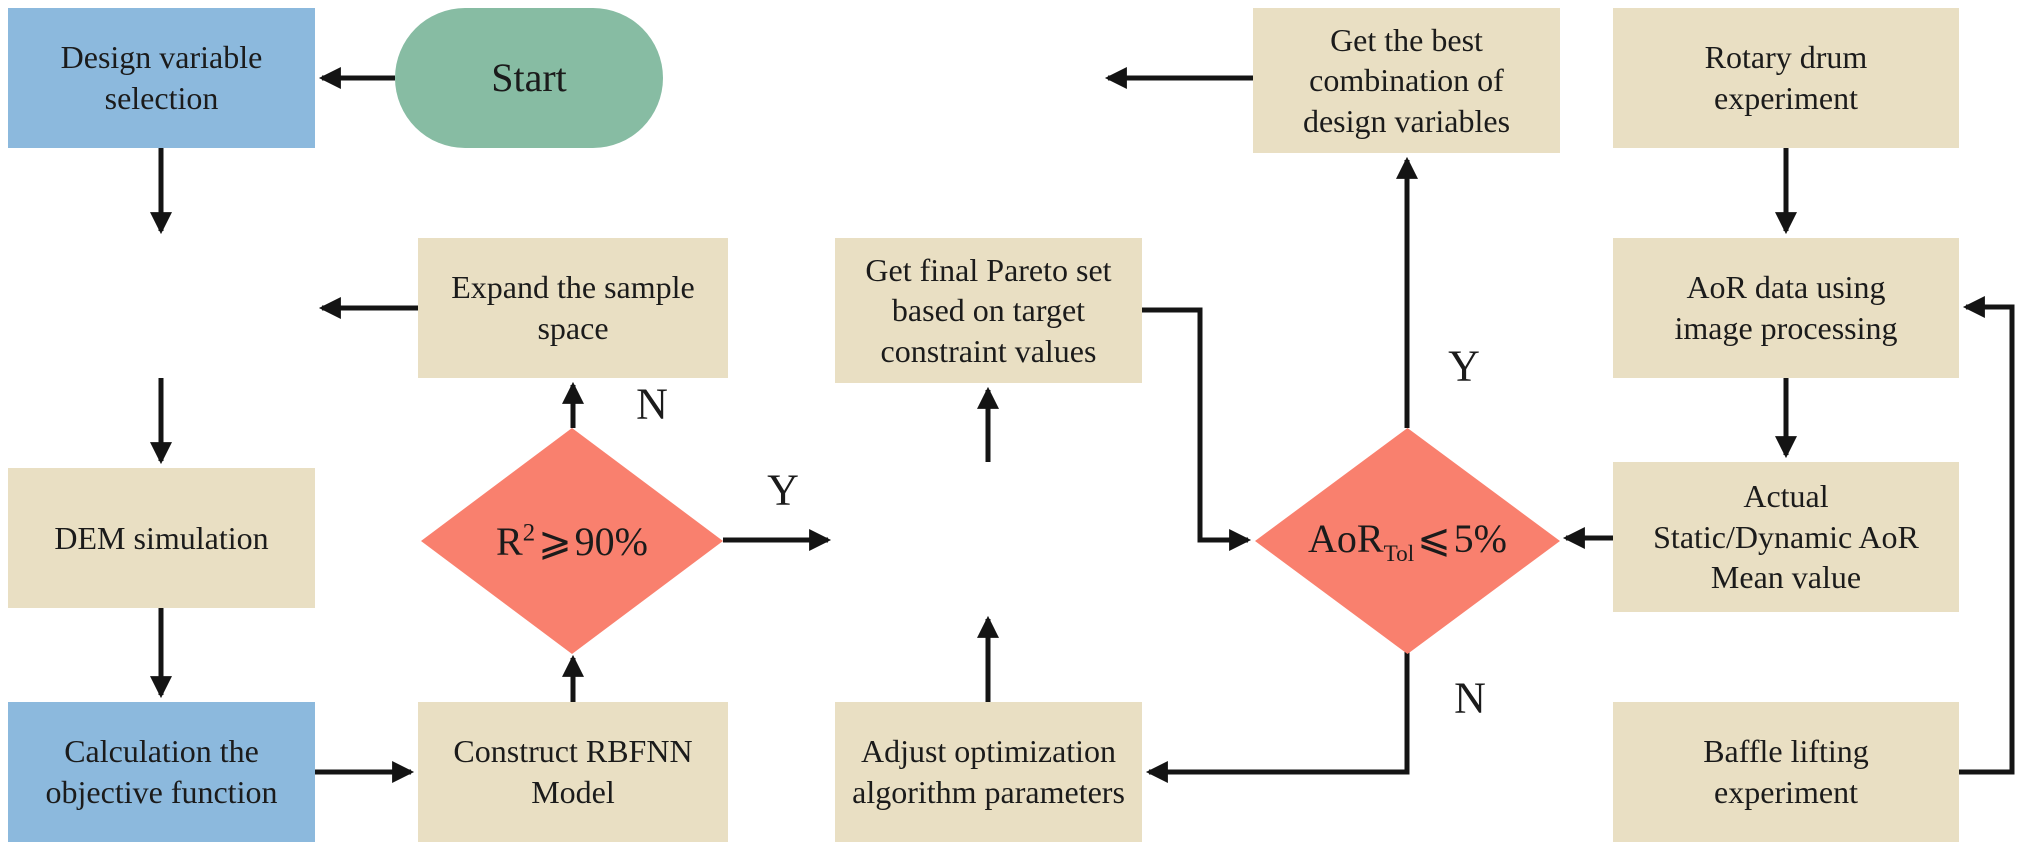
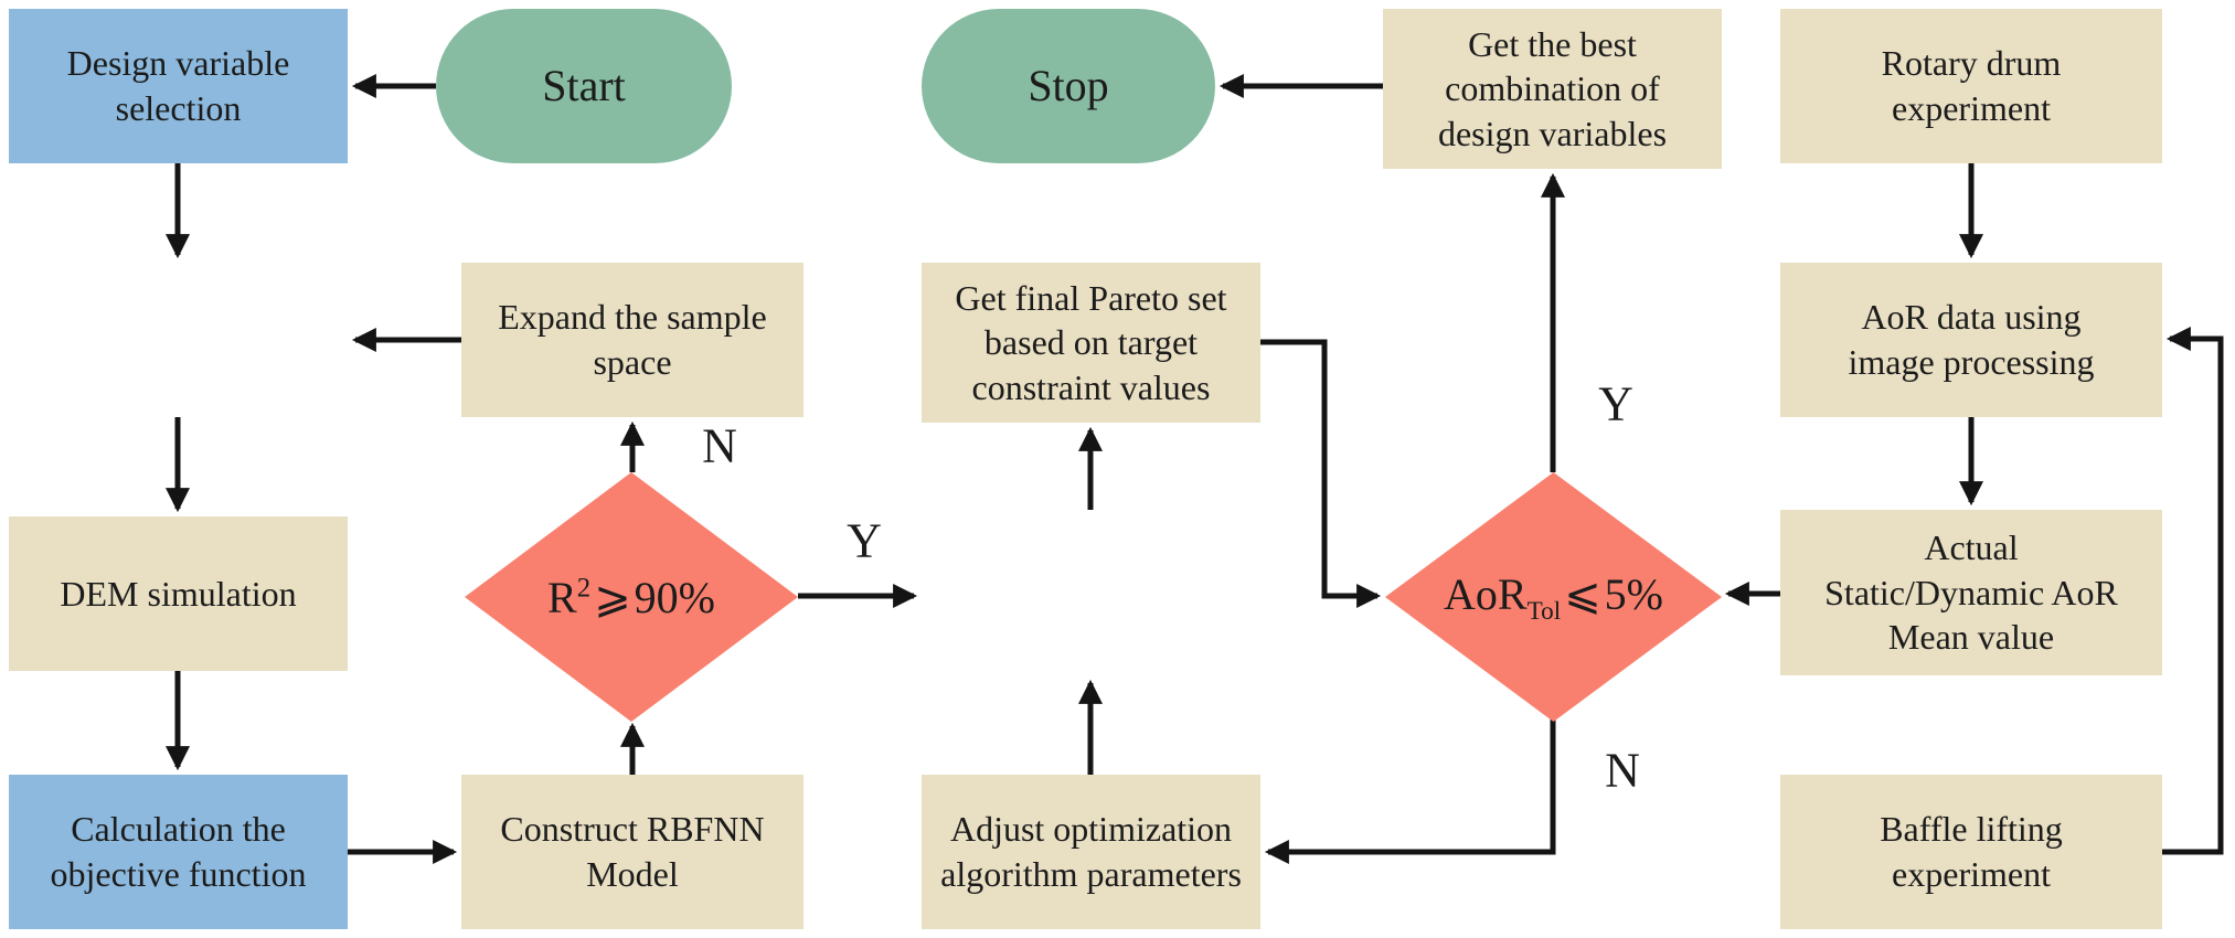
  Design variable
  selection
  DEM simulation
  Calculation the
  objective function
  Start
  Expand the sample
  space
  R2⩾90%
  Construct RBFNN
  Model
+ Stop
  Get final Pareto set
  based on target
  constraint values
  Adjust optimization
  algorithm parameters
  Get the best
  combination of
  design variables
  AoRTol⩽5%
  Rotary drum
  experiment
  AoR data using
  image processing
  Actual
  Static/Dynamic AoR
  Mean value
  Baffle lifting
  experiment
  N
  Y
  Y
  N
